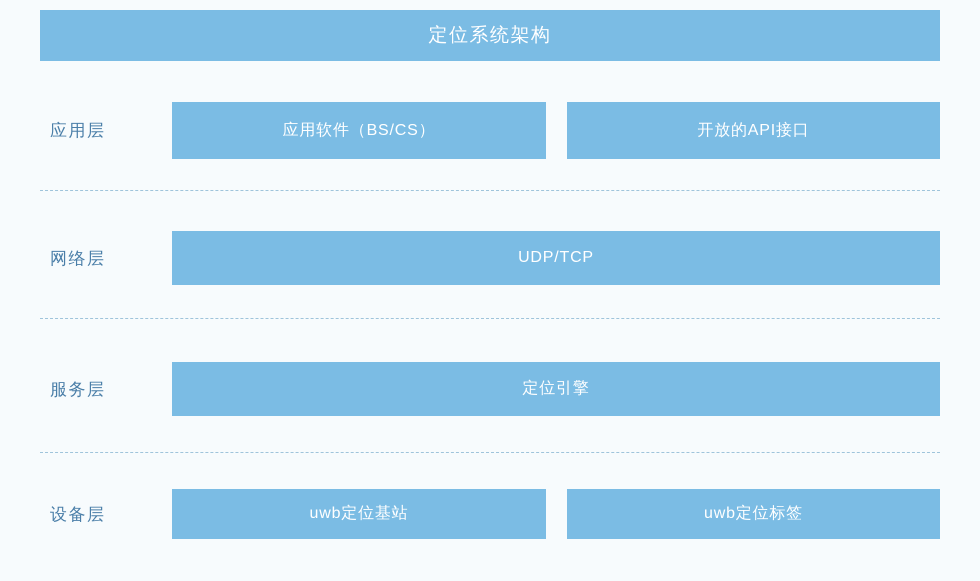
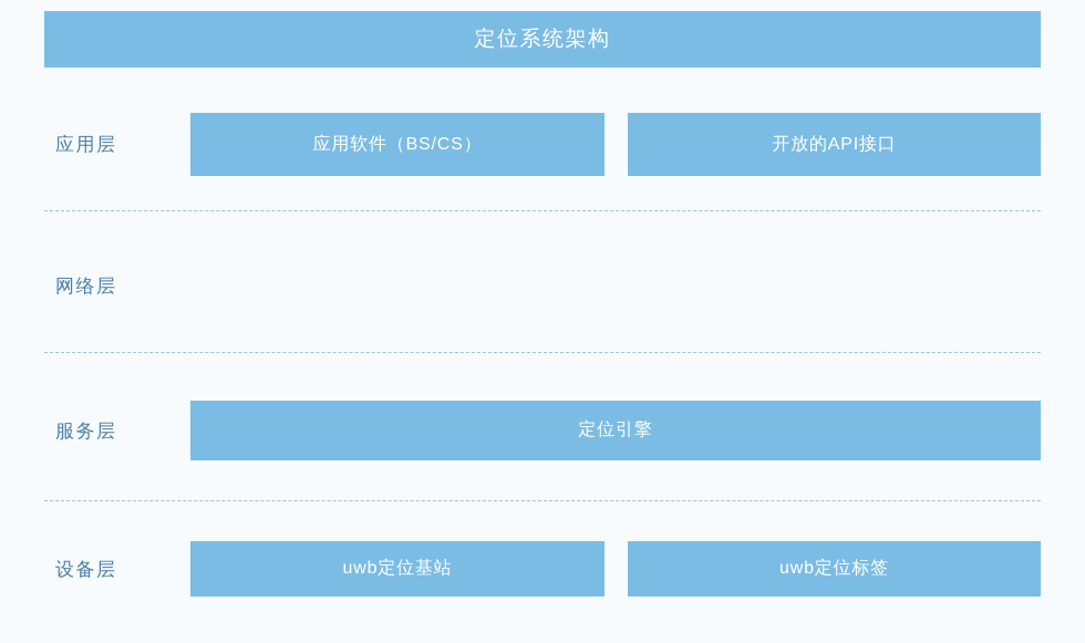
  定位系统架构
  应用层
  应用软件（BS/CS）
  开放的API接口
  网络层
- UDP/TCP
  服务层
  定位引擎
  设备层
  uwb定位基站
  uwb定位标签
